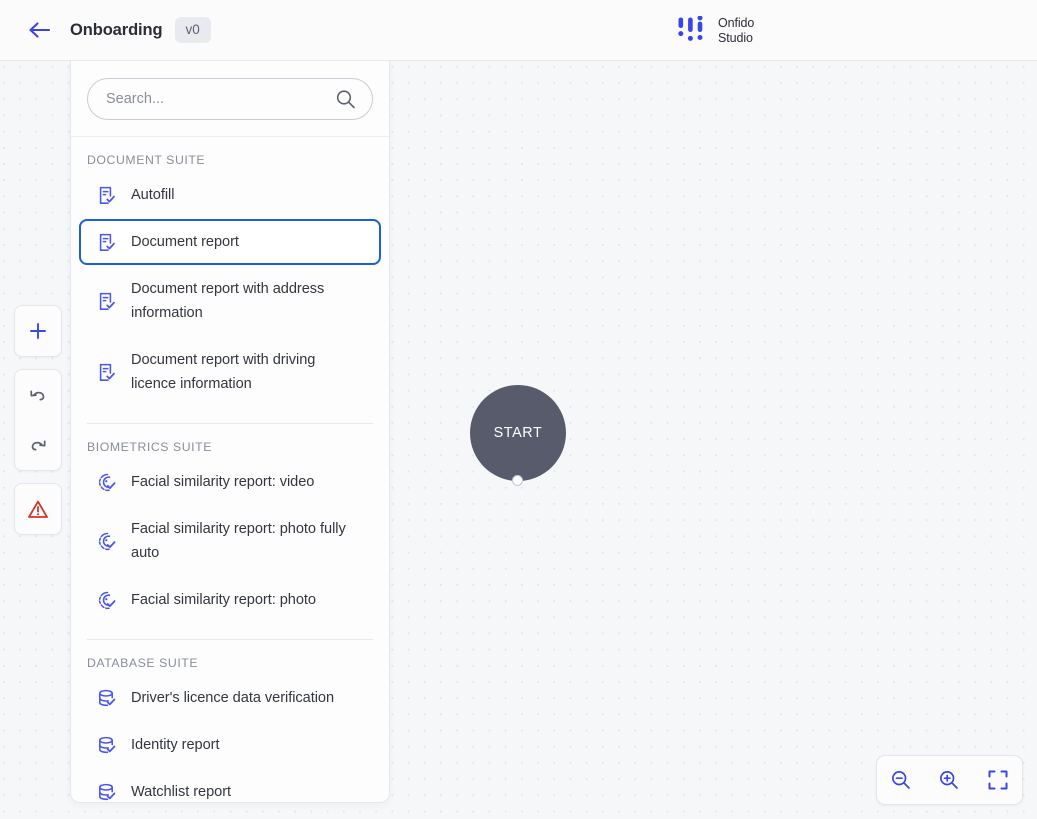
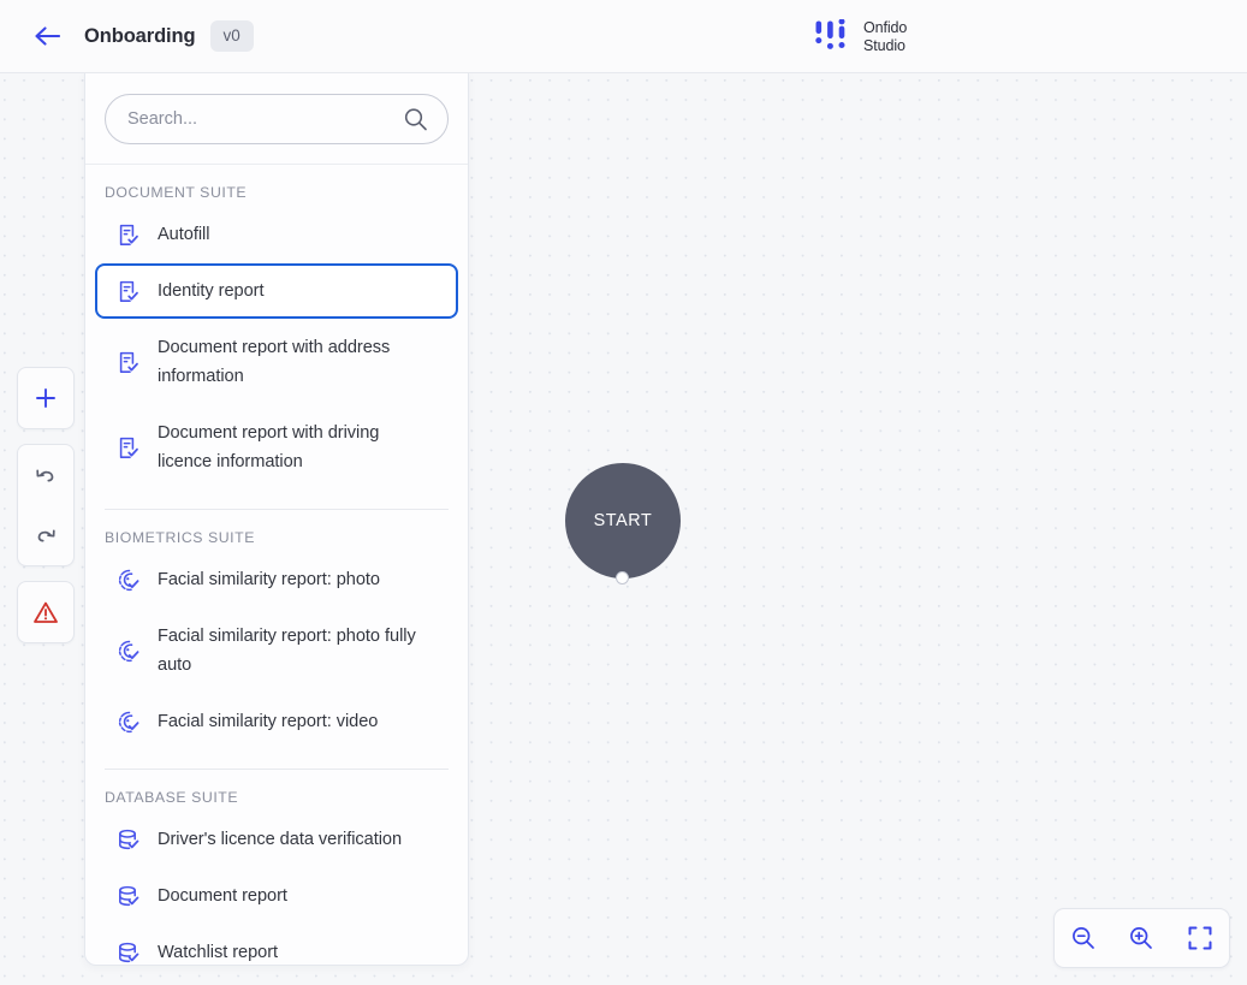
  START
  Onboarding
  v0
  Onfido
  Studio
  Search...
  DOCUMENT SUITE
  Autofill
- Document report
+ Identity report
  Document report with address information
  Document report with driving licence information
  BIOMETRICS SUITE
- Facial similarity report: video
+ Facial similarity report: photo
  Facial similarity report: photo fully auto
- Facial similarity report: photo
+ Facial similarity report: video
  DATABASE SUITE
  Driver's licence data verification
- Identity report
+ Document report
  Watchlist report
